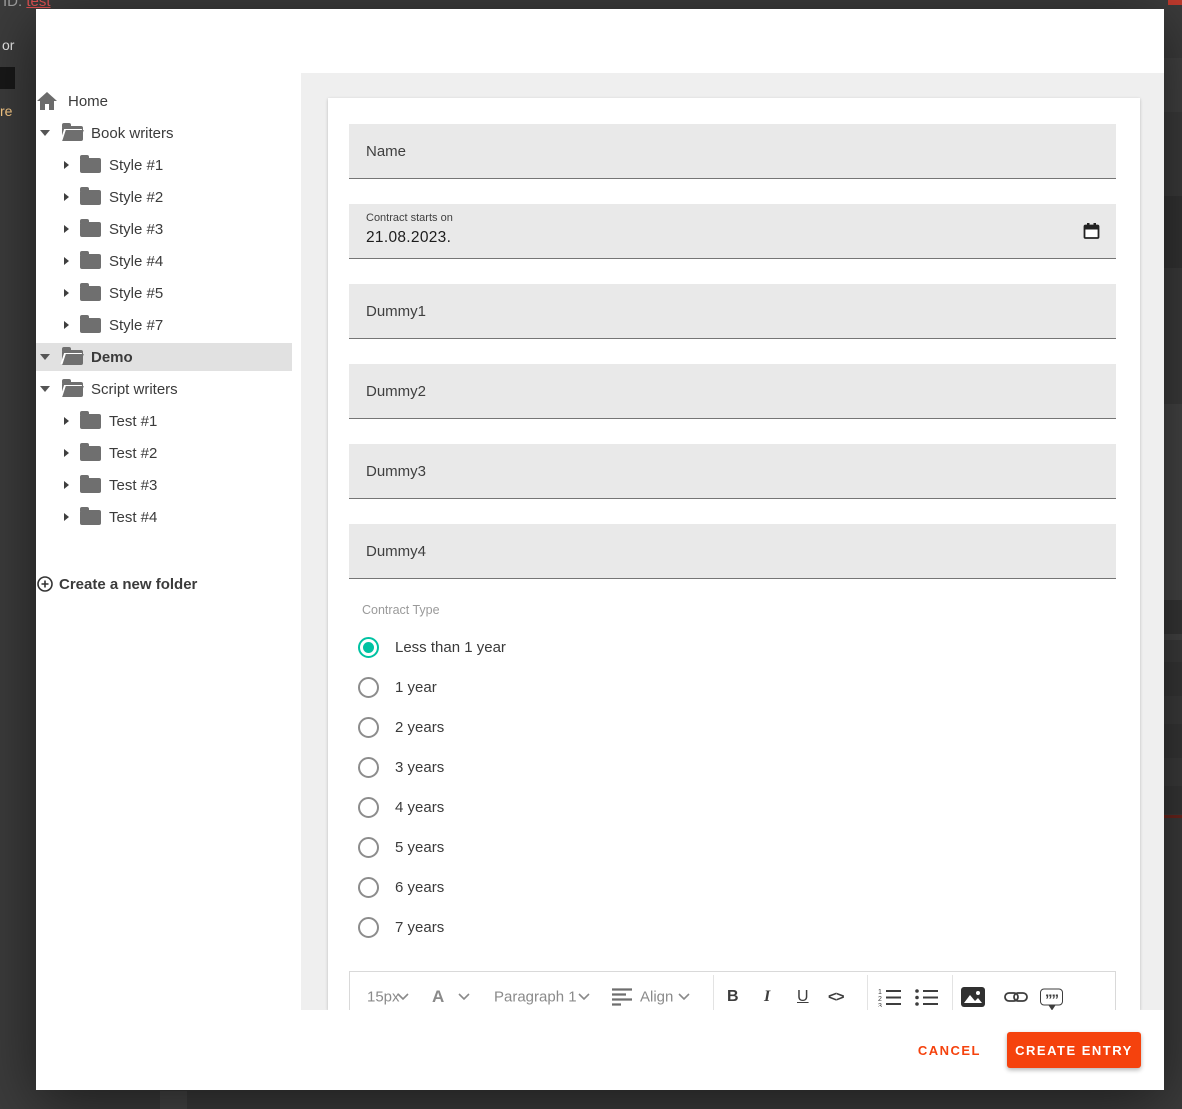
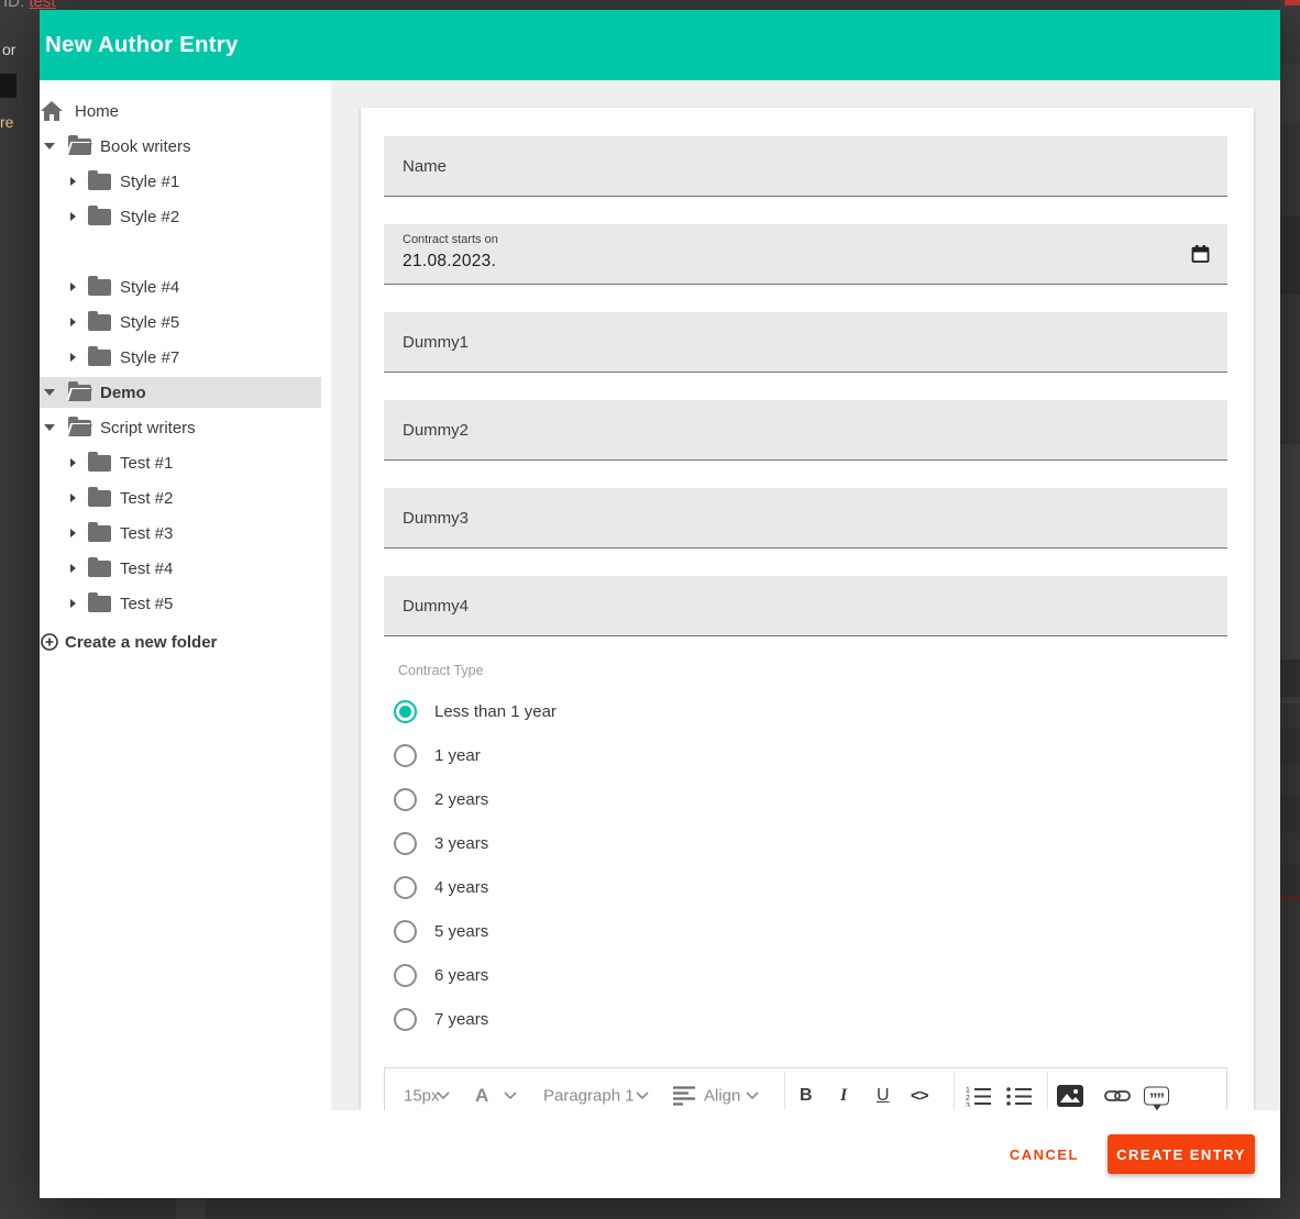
  ID: test
  or
  re
+ New Author Entry
  Home
  Book writers
  Style #1
  Style #2
- Style #3
  Style #4
  Style #5
  Style #7
  Demo
  Script writers
  Test #1
  Test #2
  Test #3
  Test #4
+ Test #5
  Create a new folder
  Name
  Contract starts on
  21.08.2023.
  Dummy1
  Dummy2
  Dummy3
  Dummy4
  Contract Type
  Less than 1 year
  1 year
  2 years
  3 years
  4 years
  5 years
  6 years
  7 years
  15px
  A
  Paragraph 1
  Align
  B
  I
  U
  <>
  ””
  CANCEL
  CREATE ENTRY
